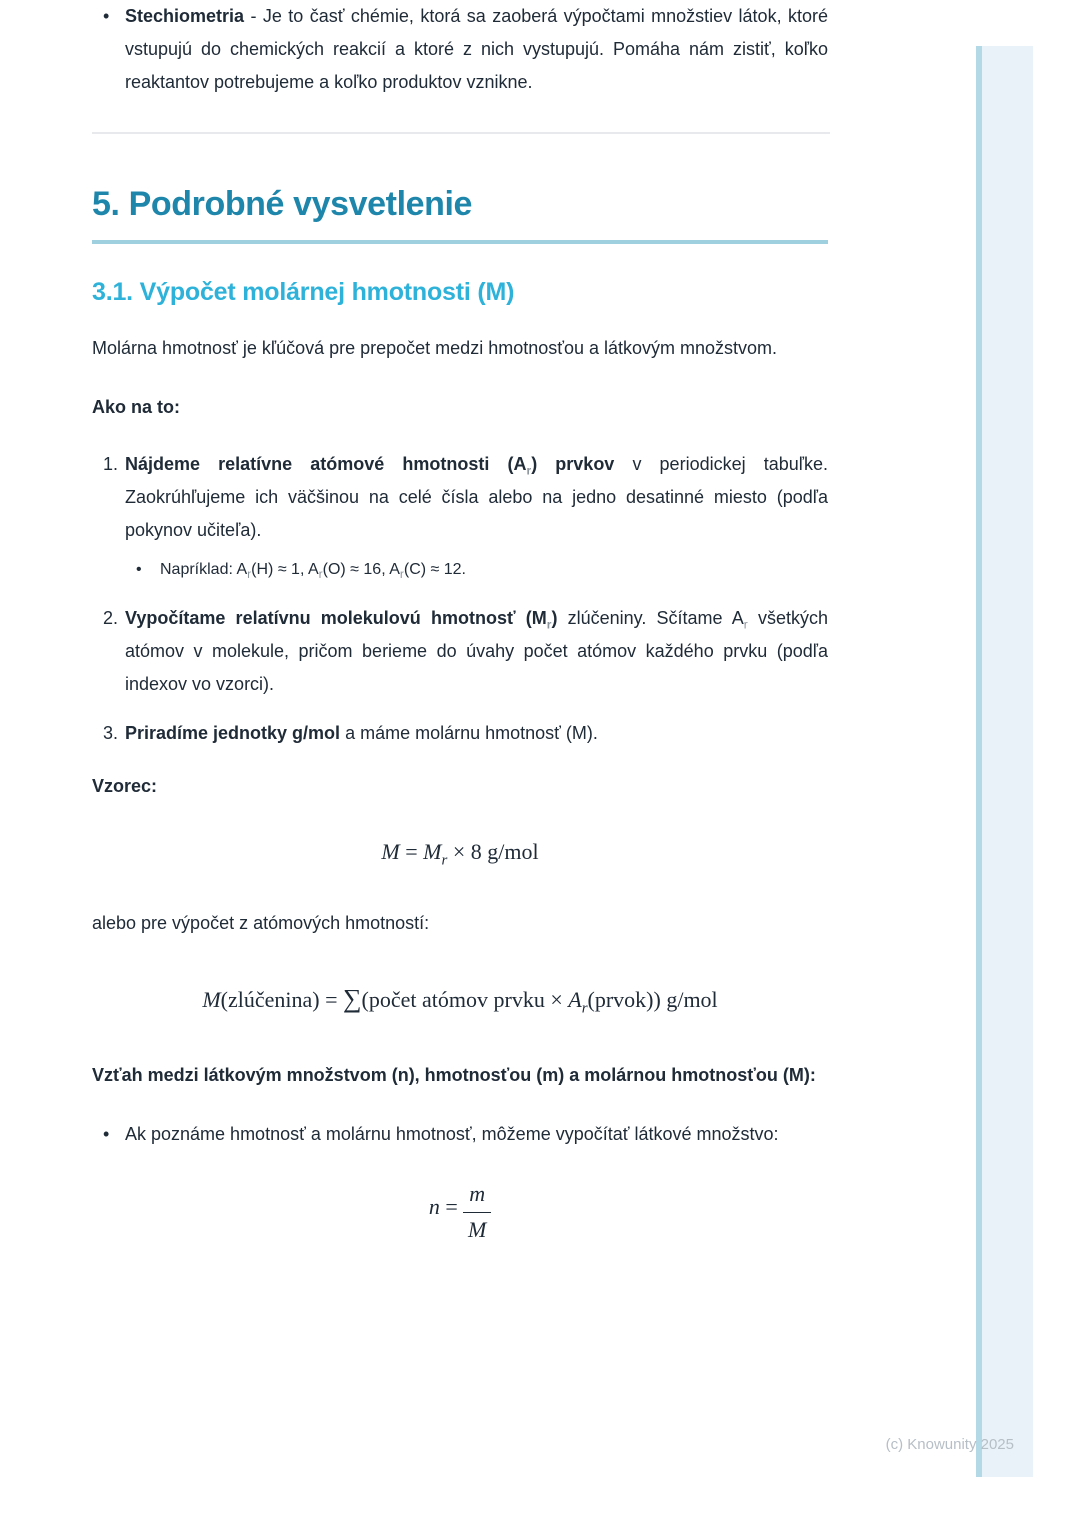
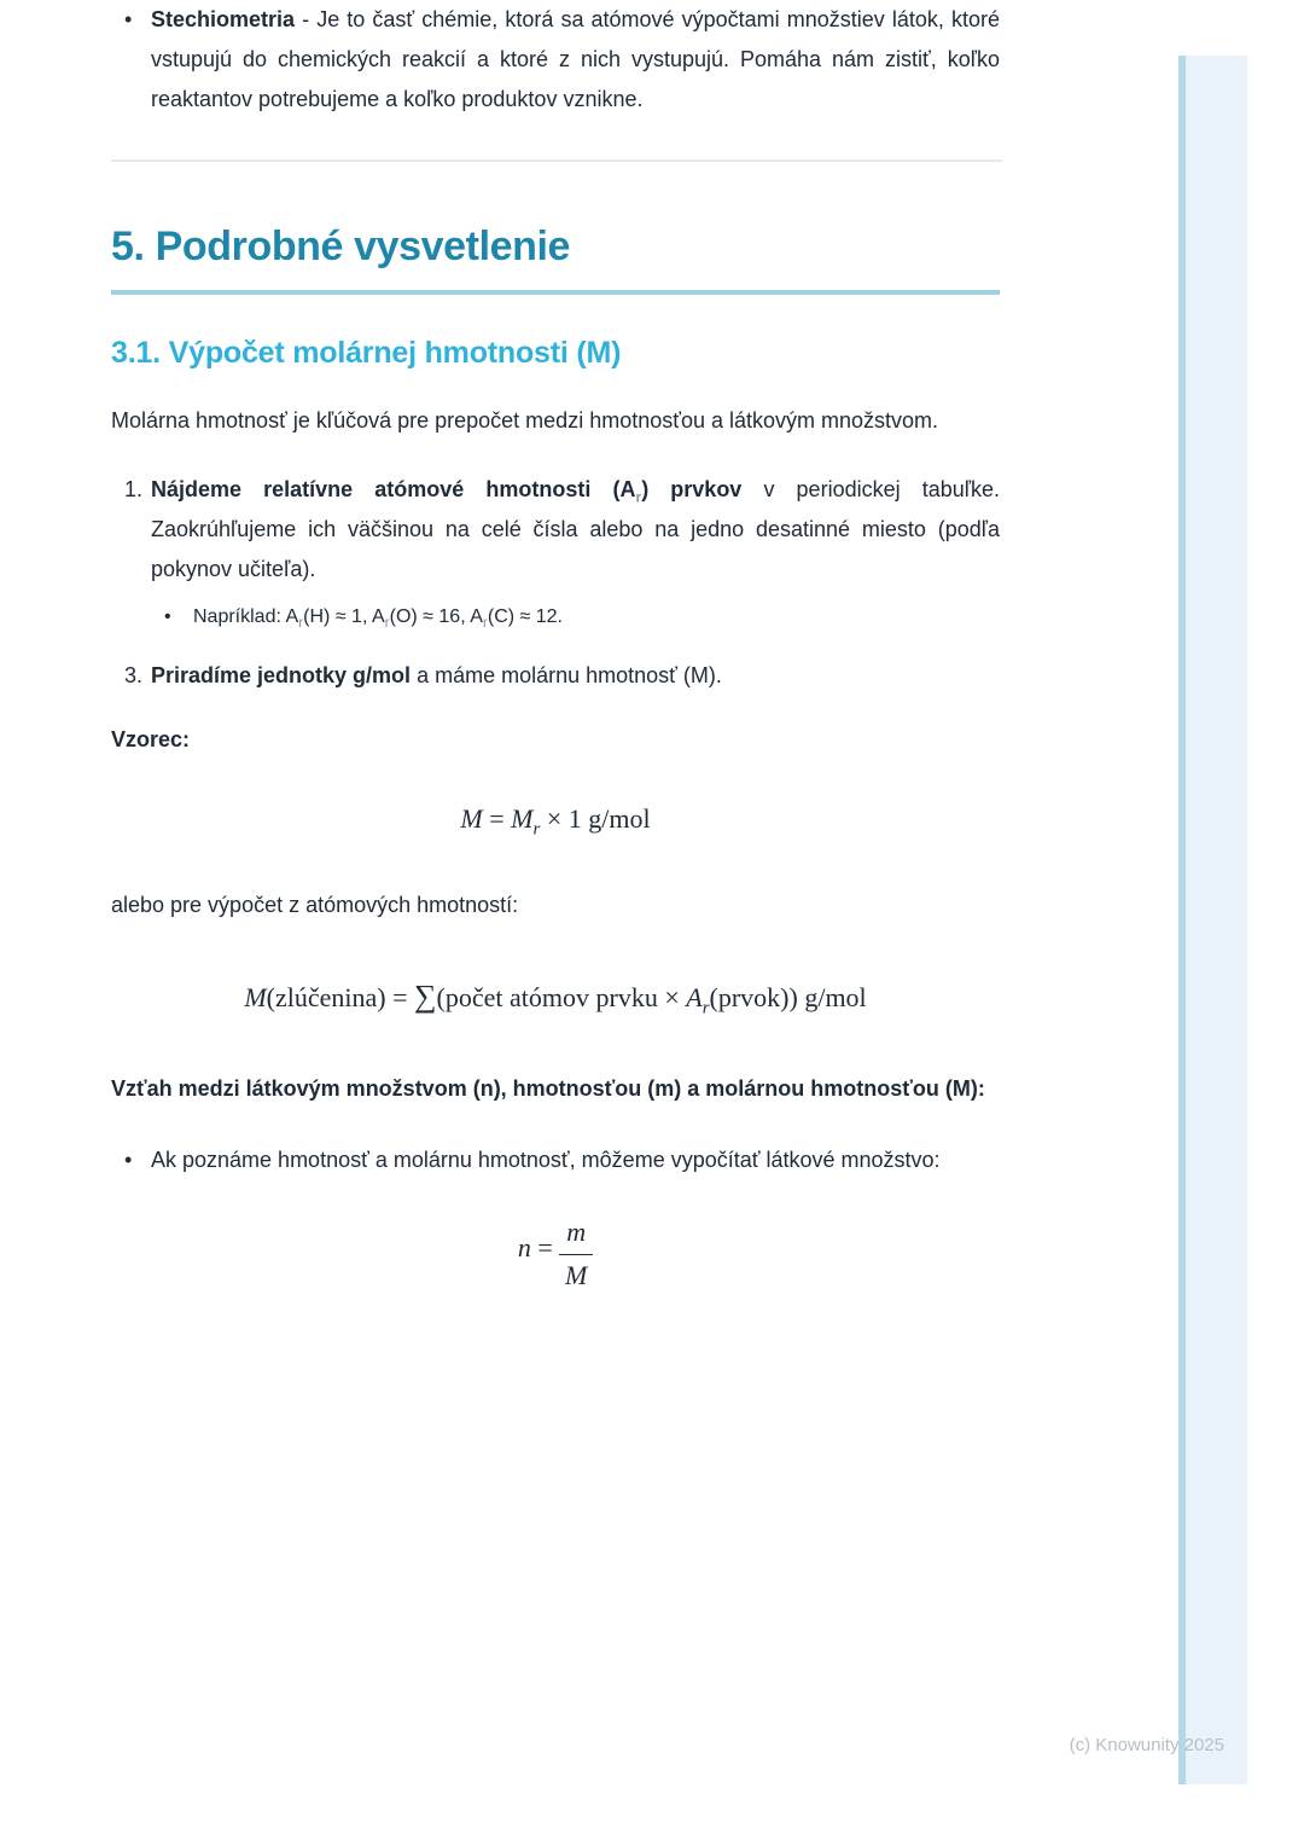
  •
- Stechiometria - Je to časť chémie, ktorá sa zaoberá výpočtami množstiev látok, ktoré vstupujú do chemických reakcií a ktoré z nich vystupujú. Pomáha nám zistiť, koľko reaktantov potrebujeme a koľko produktov vznikne.
+ Stechiometria - Je to časť chémie, ktorá sa atómové výpočtami množstiev látok, ktoré vstupujú do chemických reakcií a ktoré z nich vystupujú. Pomáha nám zistiť, koľko reaktantov potrebujeme a koľko produktov vznikne.
  5. Podrobné vysvetlenie
  3.1. Výpočet molárnej hmotnosti (M)
  Molárna hmotnosť je kľúčová pre prepočet medzi hmotnosťou a látkovým množstvom.
- Ako na to:
  1.
  Nájdeme relatívne atómové hmotnosti (Ar) prvkov v periodickej tabuľke. Zaokrúhľujeme ich väčšinou na celé čísla alebo na jedno desatinné miesto (podľa pokynov učiteľa).
  •
  Napríklad: Ar(H) ≈ 1, Ar(O) ≈ 16, Ar(C) ≈ 12.
- 2.
- Vypočítame relatívnu molekulovú hmotnosť (Mr) zlúčeniny. Sčítame Ar všetkých atómov v molekule, pričom berieme do úvahy počet atómov každého prvku (podľa indexov vo vzorci).
  3.
  Priradíme jednotky g/mol a máme molárnu hmotnosť (M).
  Vzorec:
- M = Mr × 8 g/mol
+ M = Mr × 1 g/mol
  alebo pre výpočet z atómových hmotností:
  M(zlúčenina) = ∑(počet atómov prvku × Ar(prvok)) g/mol
  Vzťah medzi látkovým množstvom (n), hmotnosťou (m) a molárnou hmotnosťou (M):
  •
  Ak poznáme hmotnosť a molárnu hmotnosť, môžeme vypočítať látkové množstvo:
  n =
  m
  M
  (c) Knowunity 2025
